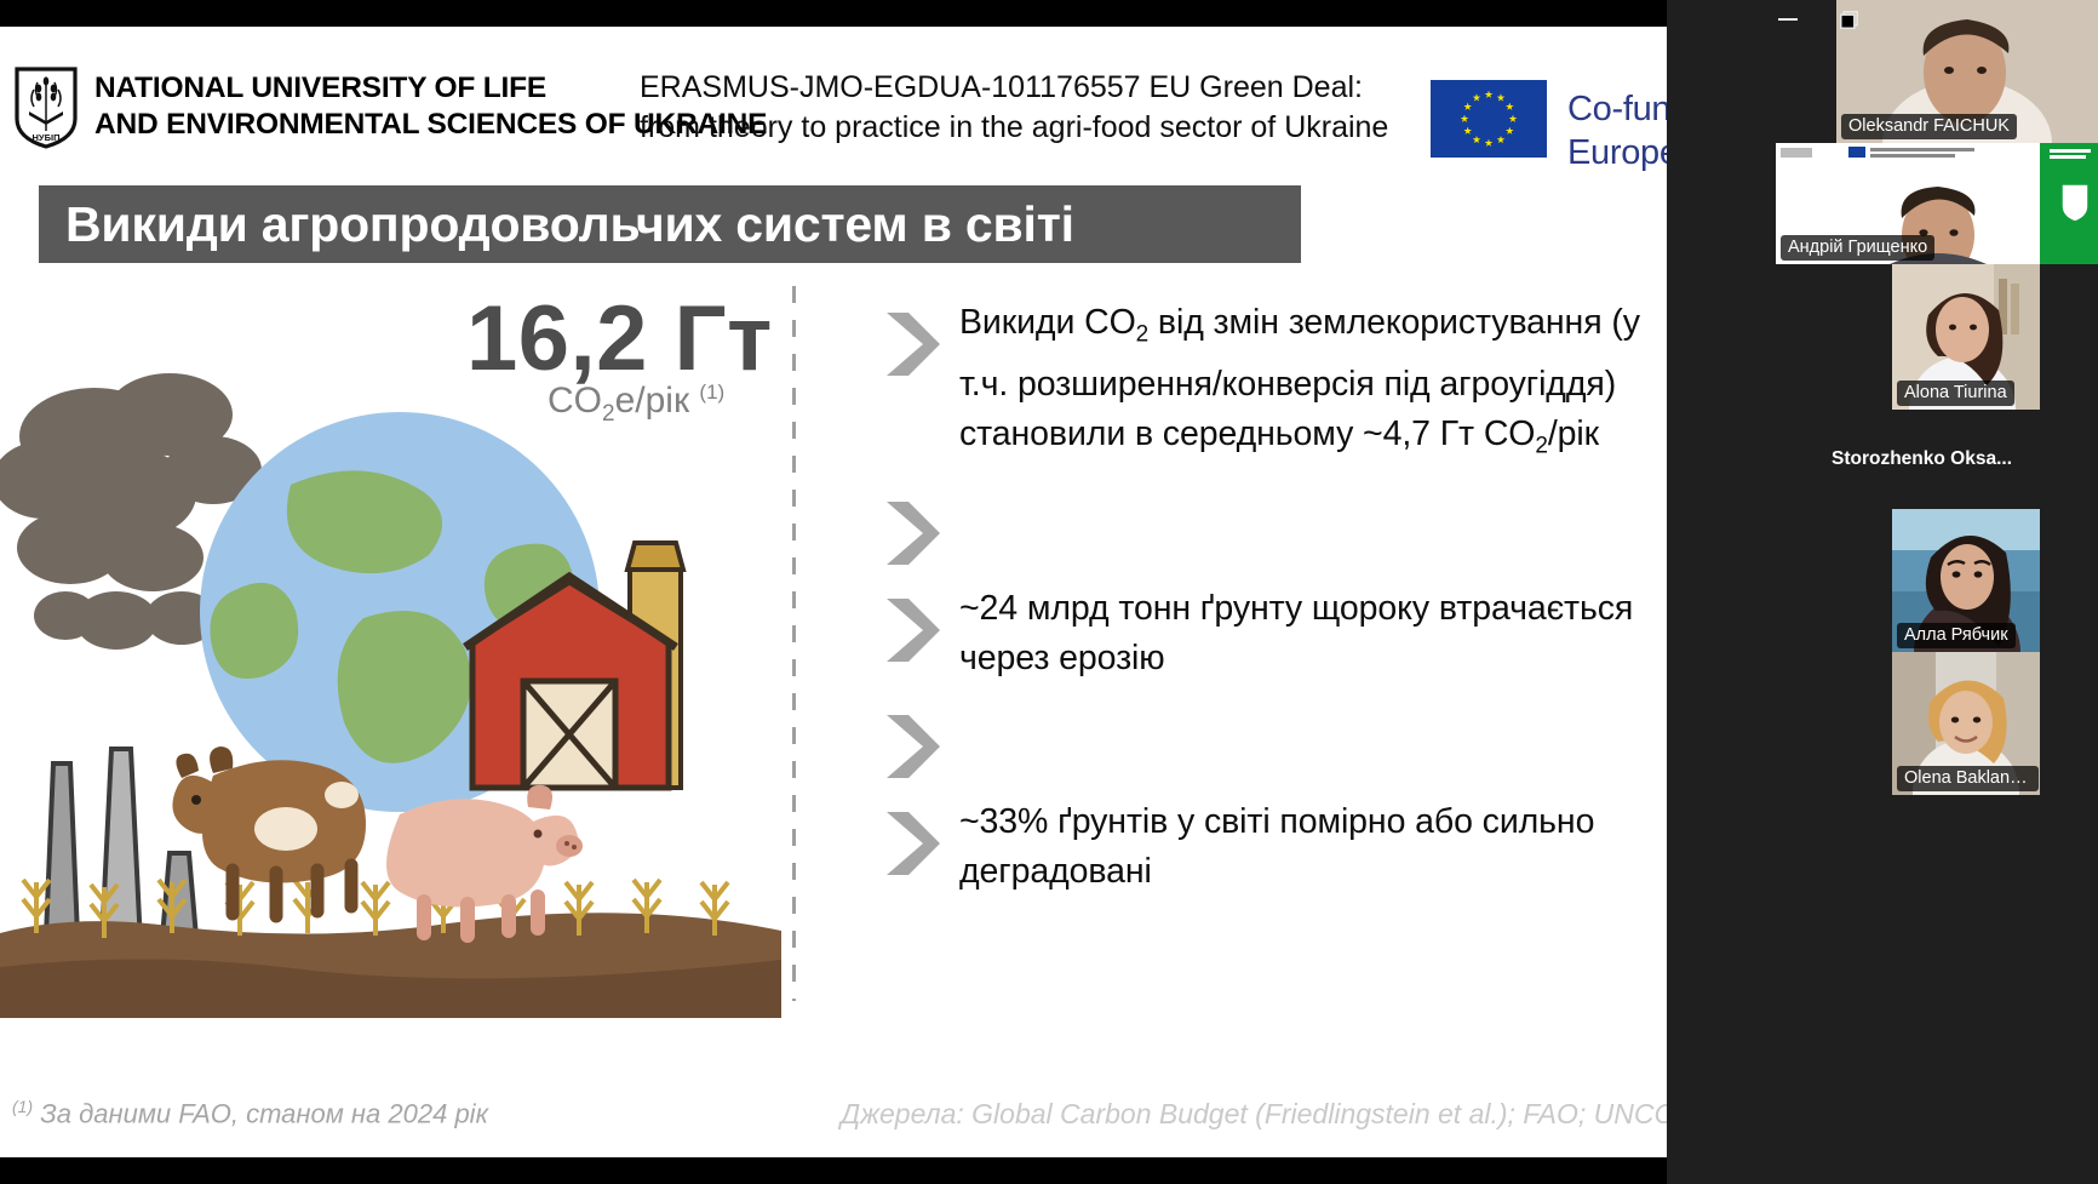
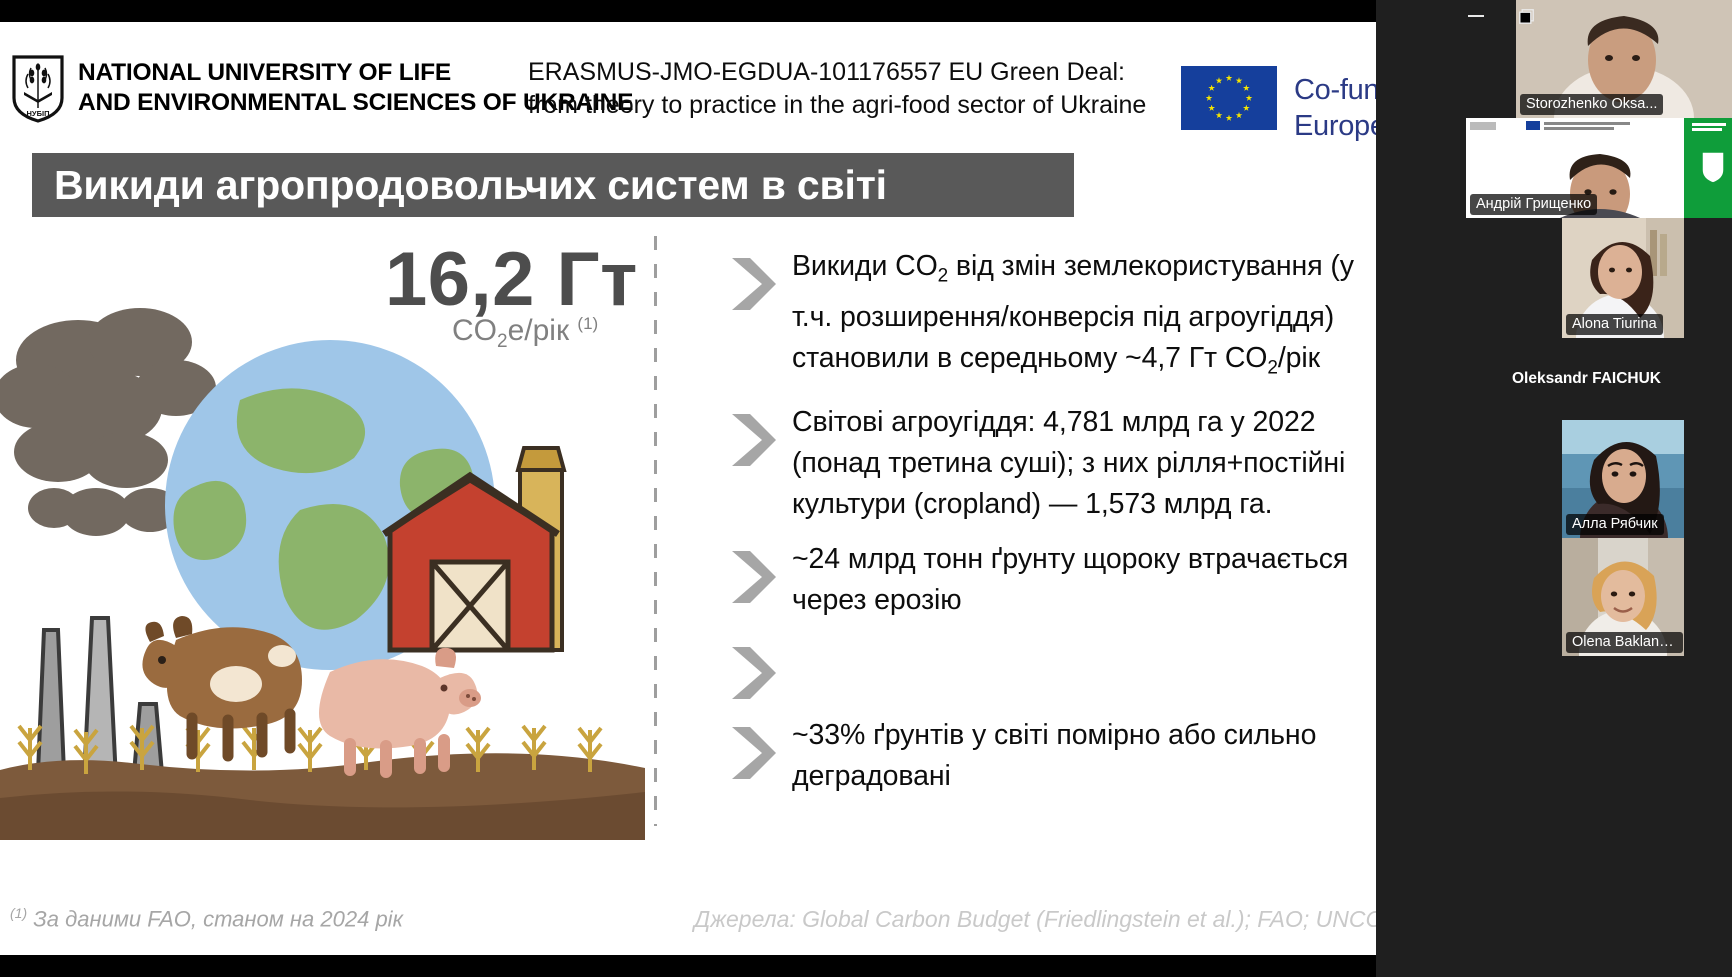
  НУБІП
  NATIONAL UNIVERSITY OF LIFE
  AND ENVIRONMENTAL SCIENCES OF UKRAINE
  ERASMUS-JMO-EGDUA-101176557 EU Green Deal:
  from theory to practice in the agri-food sector of Ukraine
  Викиди агропродовольчих систем в світі
  16,2 Гт
  CO2e/рік (1)
  Викиди CO2 від змін землекористування (у
  т.ч. розширення/конверсія під агроугіддя)
  становили в середньому ~4,7 Гт CO2/рік
+ Світові агроугіддя: 4,781 млрд га у 2022
+ (понад третина суші); з них рілля+постійні
+ культури (cropland) — 1,573 млрд га.
  ~24 млрд тонн ґрунту щороку втрачається
  через ерозію
  ~33% ґрунтів у світі помірно або сильно
  деградовані
  (1) За даними FAO, станом на 2024 рік
  Джерела: Global Carbon Budget (Friedlingstein et al.); FAO; UNCC
- Oleksandr FAICHUK
+ Storozhenko Oksa...
  Андрій Грищенко
  Alona Tiurina
- Storozhenko Oksa...
+ Oleksandr FAICHUK
  Алла Рябчик
  Olena Baklanova
